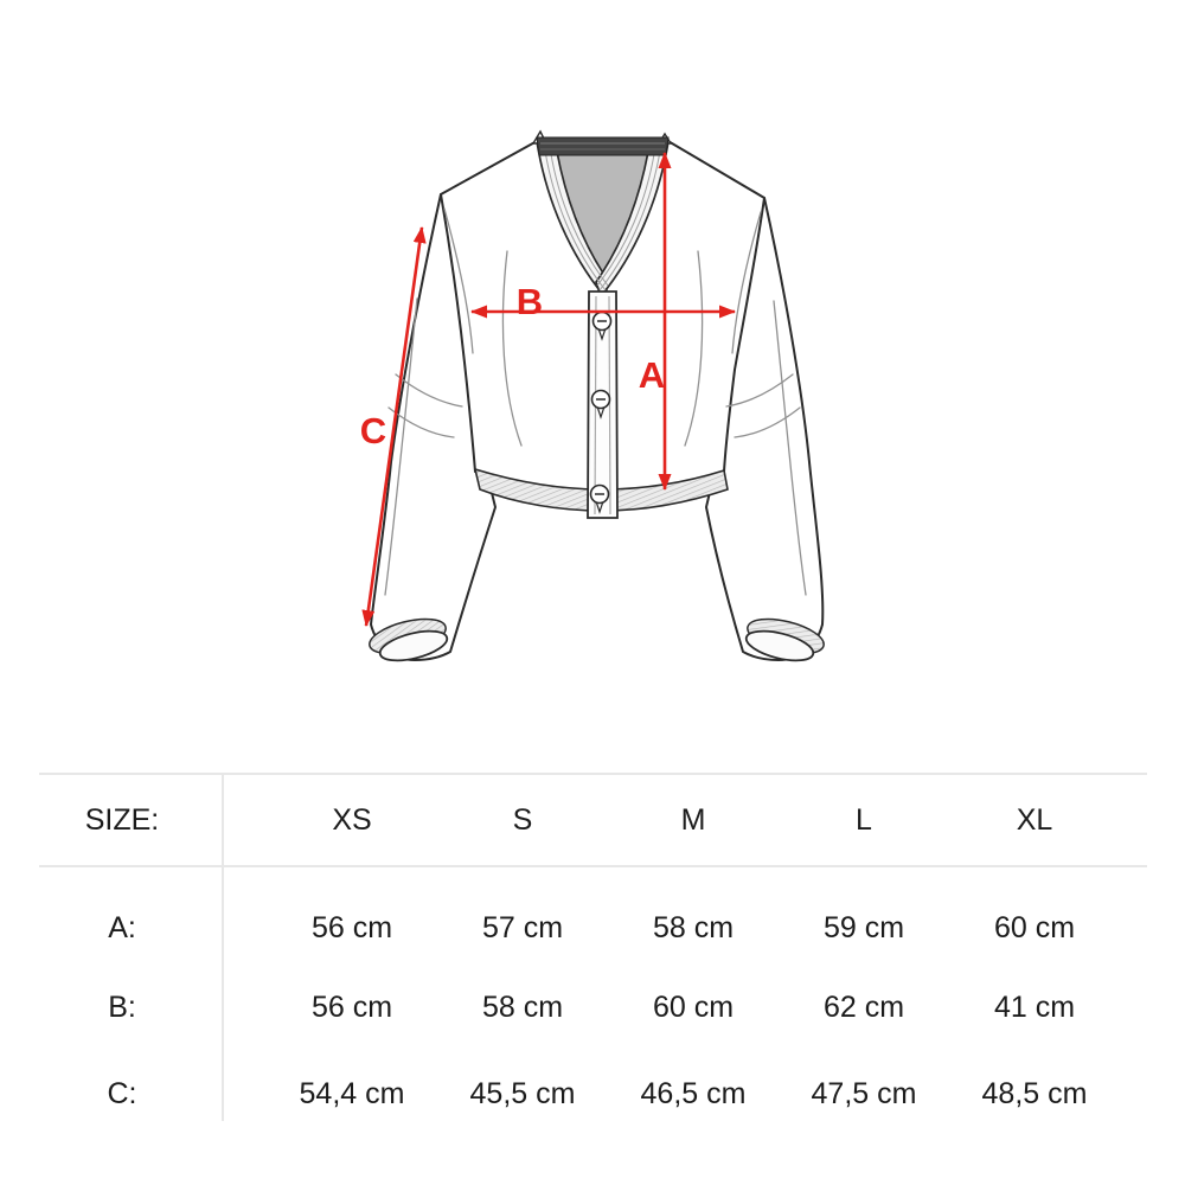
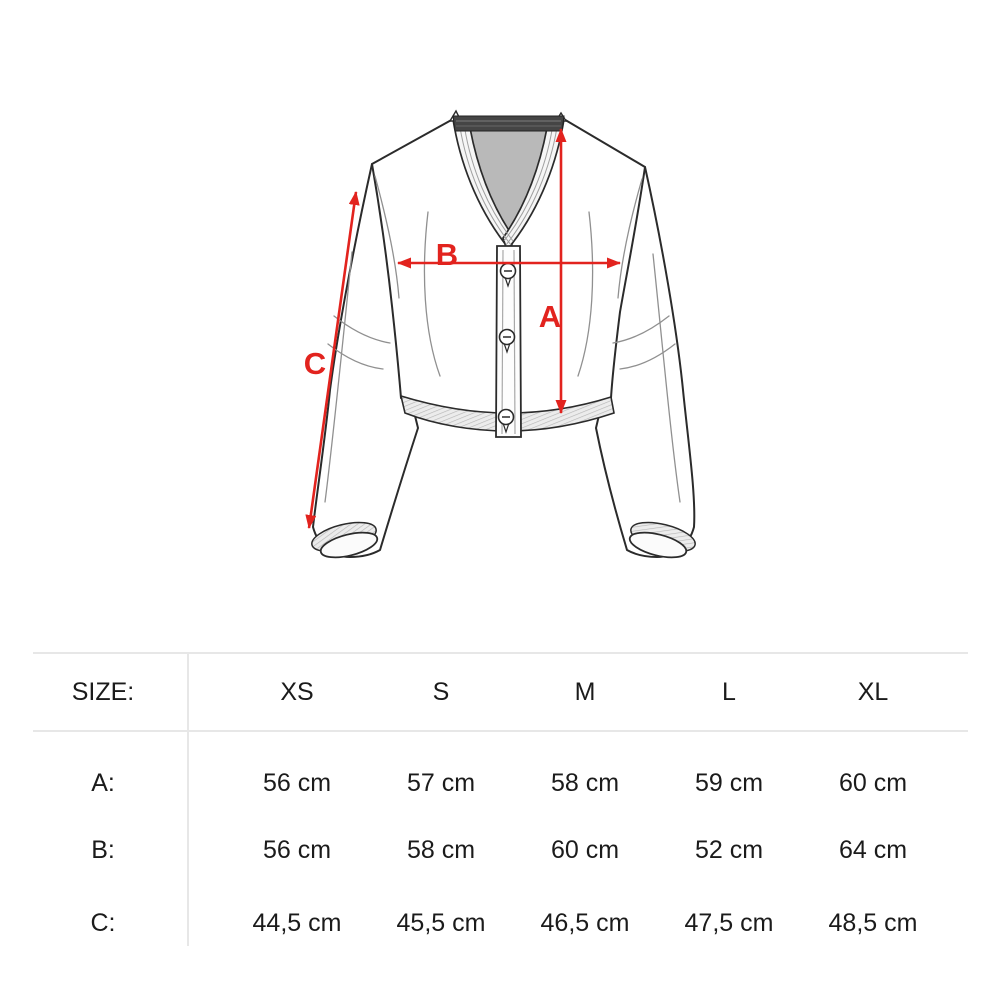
  B
  A
  C
  SIZE:
  XS
  S
  M
  L
  XL
  A:
  56 cm
  57 cm
  58 cm
  59 cm
  60 cm
  B:
  56 cm
  58 cm
  60 cm
- 62 cm
+ 52 cm
- 41 cm
+ 64 cm
  C:
- 54,4 cm
+ 44,5 cm
  45,5 cm
  46,5 cm
  47,5 cm
  48,5 cm
